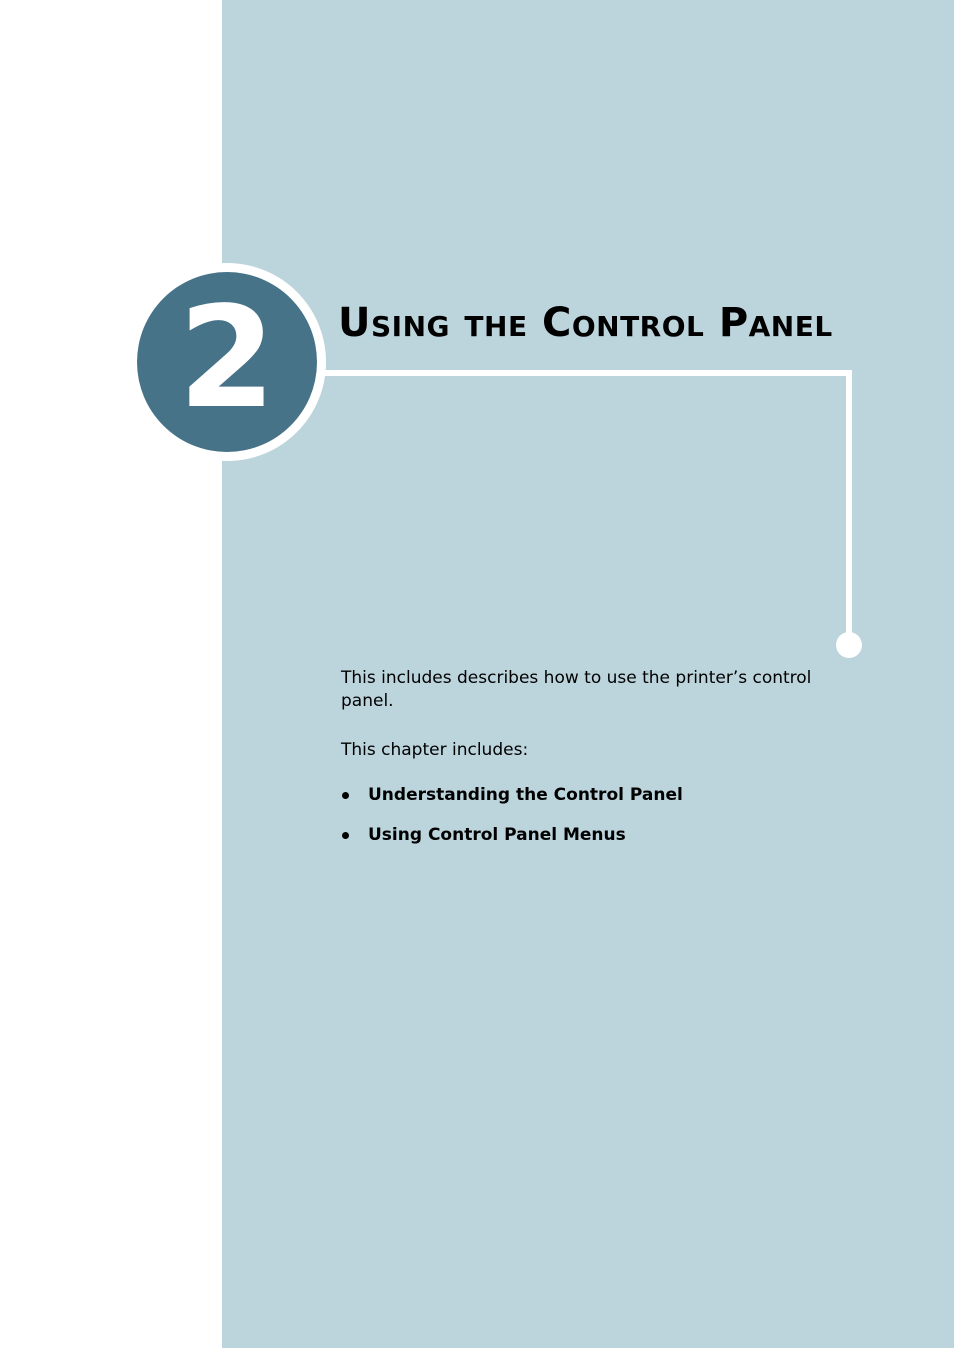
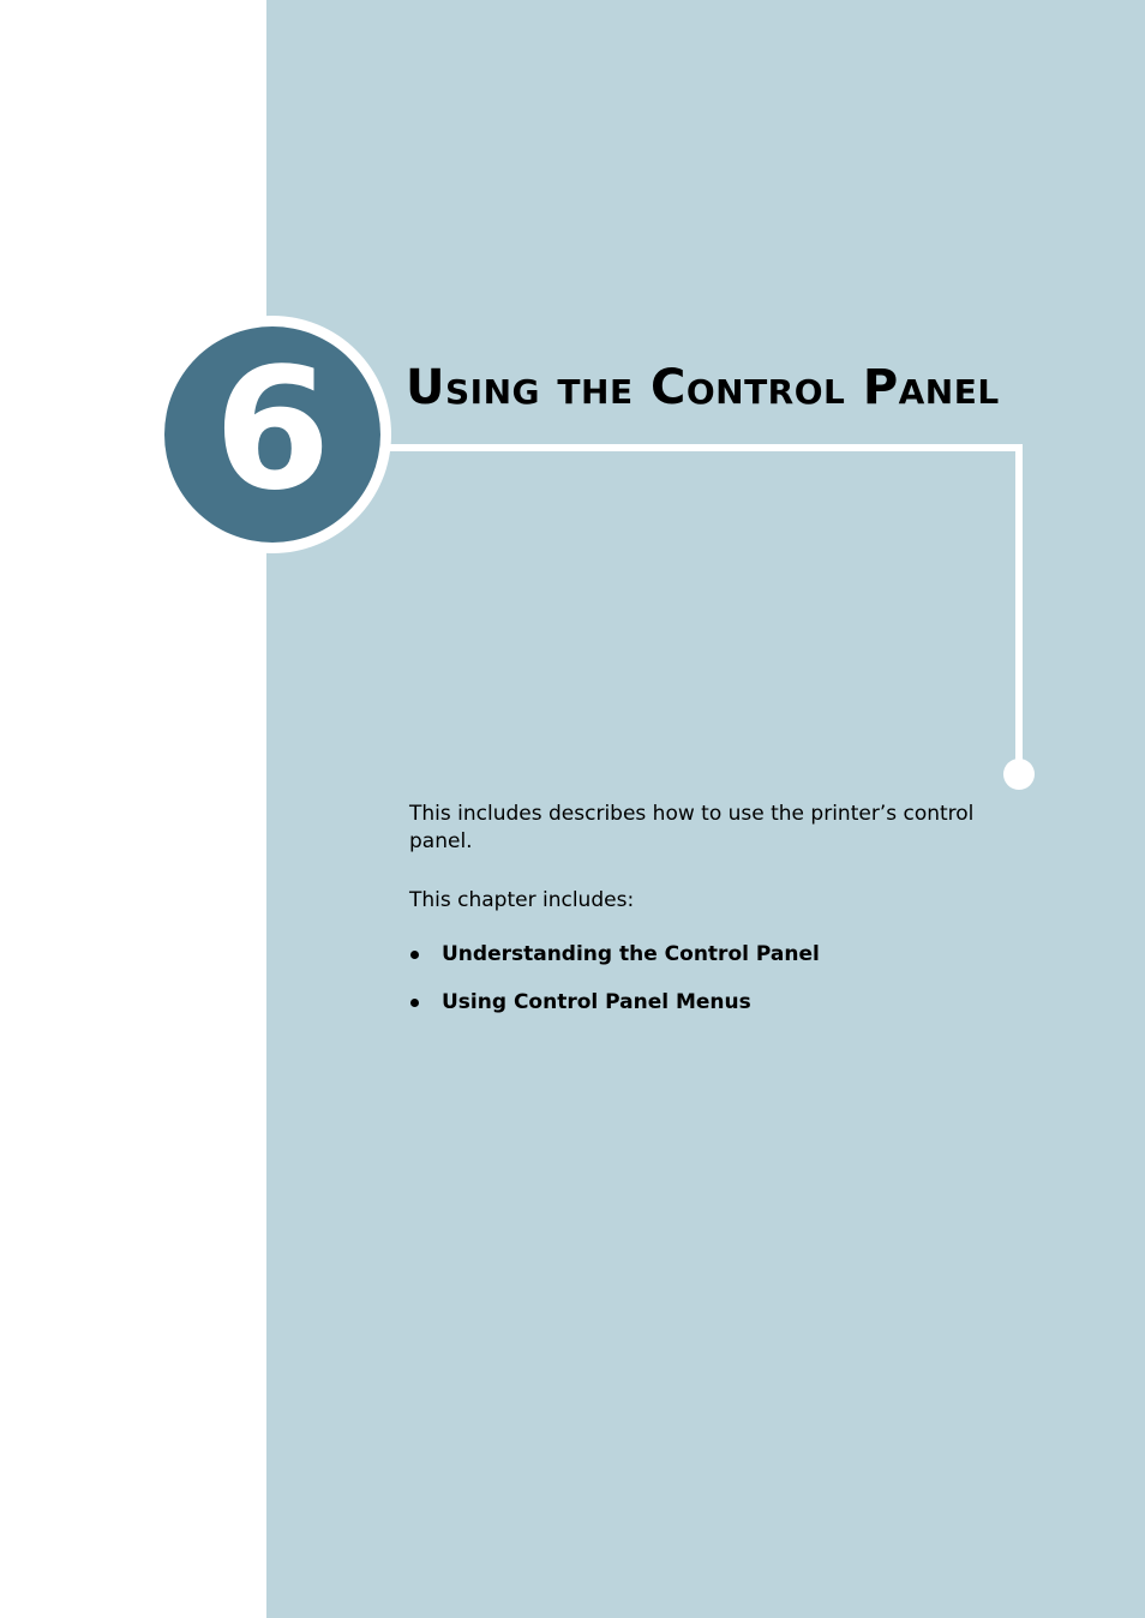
- 2
+ 6
  Using the Control Panel
  This includes describes how to use the printer’s control panel.
  This chapter includes:
  Understanding the Control Panel
  Using Control Panel Menus
